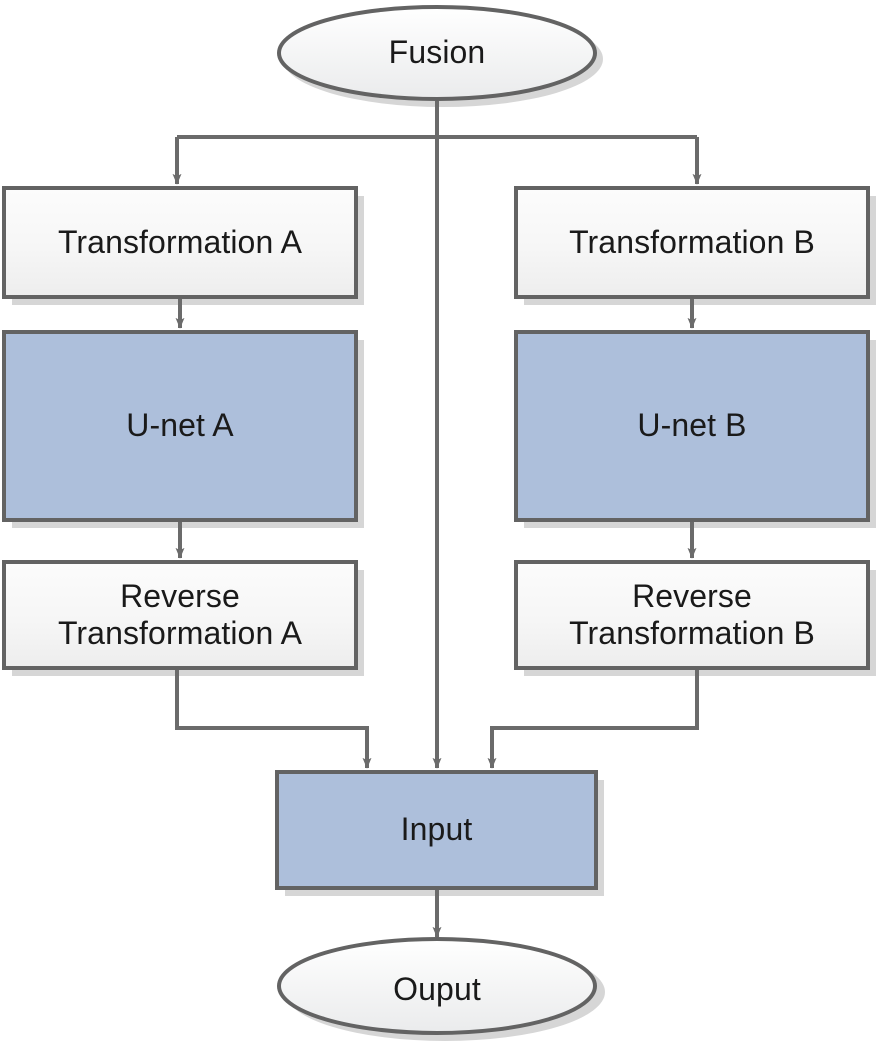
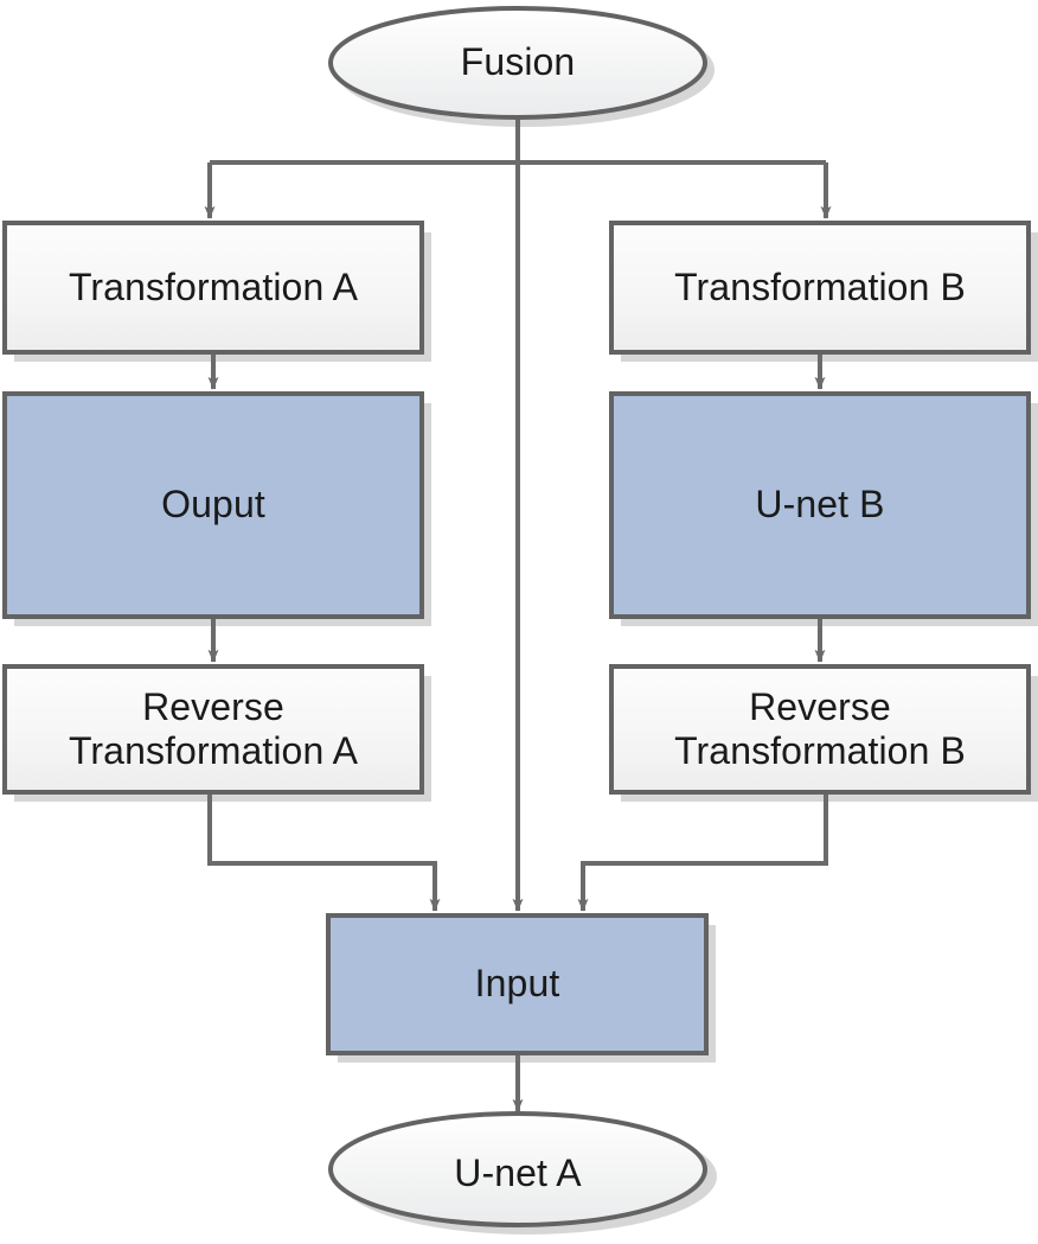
  Fusion
  Transformation A
  Transformation B
- U-net A
+ Ouput
  U-net B
  Reverse
  Transformation A
  Reverse
  Transformation B
  Input
- Ouput
+ U-net A
